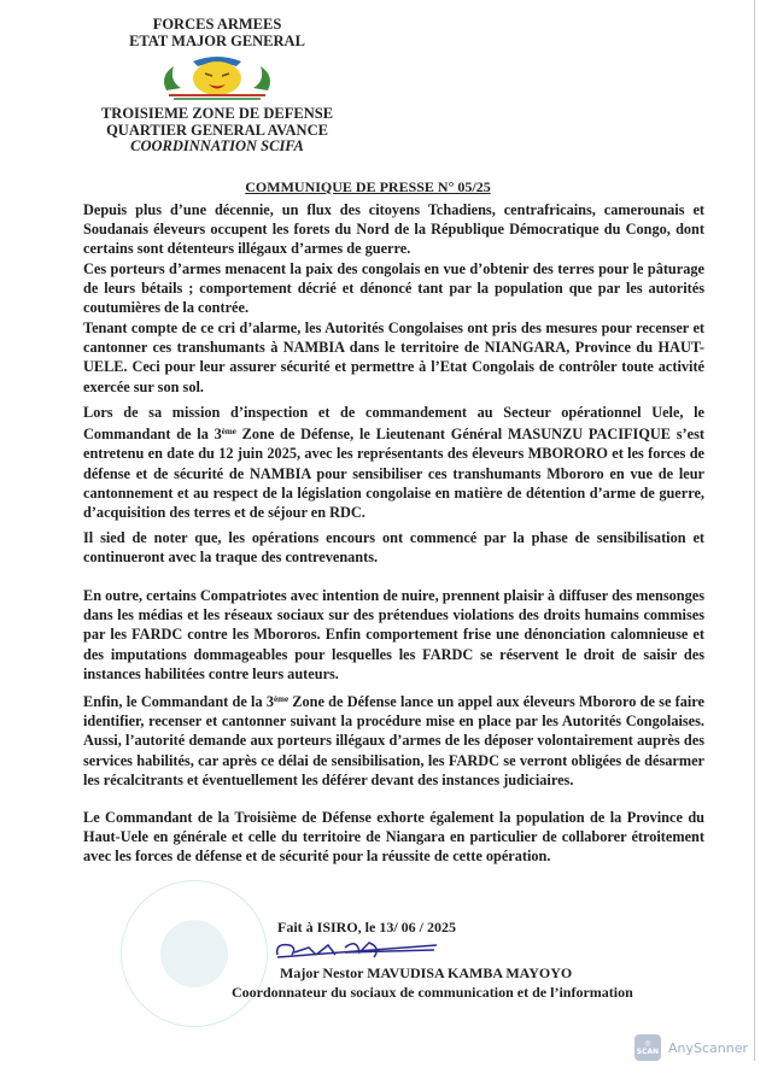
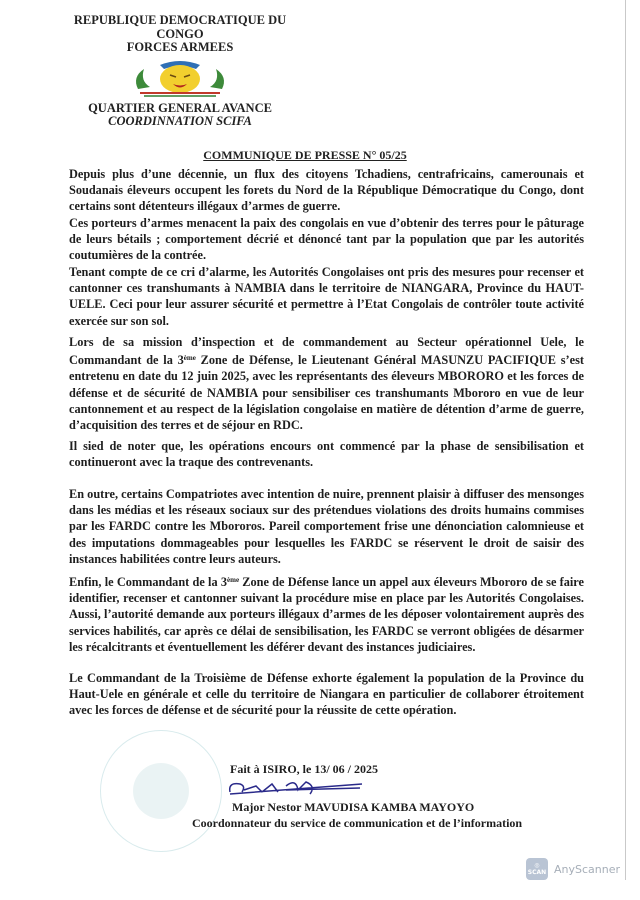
+ REPUBLIQUE DEMOCRATIQUE DU CONGO
  FORCES ARMEES
- ETAT MAJOR GENERAL
- TROISIEME ZONE DE DEFENSE
  QUARTIER GENERAL AVANCE
  COORDINNATION SCIFA
  COMMUNIQUE DE PRESSE N° 05/25
  Depuis plus d’une décennie, un flux des citoyens Tchadiens, centrafricains, camerounais et Soudanais éleveurs occupent les forets du Nord de la République Démocratique du Congo, dont certains sont détenteurs illégaux d’armes de guerre.
  Ces porteurs d’armes menacent la paix des congolais en vue d’obtenir des terres pour le pâturage de leurs bétails ; comportement décrié et dénoncé tant par la population que par les autorités coutumières de la contrée.
  Tenant compte de ce cri d’alarme, les Autorités Congolaises ont pris des mesures pour recenser et cantonner ces transhumants à NAMBIA dans le territoire de NIANGARA, Province du HAUT-UELE. Ceci pour leur assurer sécurité et permettre à l’Etat Congolais de contrôler toute activité exercée sur son sol.
  Lors de sa mission d’inspection et de commandement au Secteur opérationnel Uele, le Commandant de la 3ème Zone de Défense, le Lieutenant Général MASUNZU PACIFIQUE s’est entretenu en date du 12 juin 2025, avec les représentants des éleveurs MBORORO et les forces de défense et de sécurité de NAMBIA pour sensibiliser ces transhumants Mbororo en vue de leur cantonnement et au respect de la législation congolaise en matière de détention d’arme de guerre, d’acquisition des terres et de séjour en RDC.
  Il sied de noter que, les opérations encours ont commencé par la phase de sensibilisation et continueront avec la traque des contrevenants.
- En outre, certains Compatriotes avec intention de nuire, prennent plaisir à diffuser des mensonges dans les médias et les réseaux sociaux sur des prétendues violations des droits humains commises par les FARDC contre les Mbororos. Enfin comportement frise une dénonciation calomnieuse et des imputations dommageables pour lesquelles les FARDC se réservent le droit de saisir des instances habilitées contre leurs auteurs.
+ En outre, certains Compatriotes avec intention de nuire, prennent plaisir à diffuser des mensonges dans les médias et les réseaux sociaux sur des prétendues violations des droits humains commises par les FARDC contre les Mbororos. Pareil comportement frise une dénonciation calomnieuse et des imputations dommageables pour lesquelles les FARDC se réservent le droit de saisir des instances habilitées contre leurs auteurs.
  Enfin, le Commandant de la 3ème Zone de Défense lance un appel aux éleveurs Mbororo de se faire identifier, recenser et cantonner suivant la procédure mise en place par les Autorités Congolaises. Aussi, l’autorité demande aux porteurs illégaux d’armes de les déposer volontairement auprès des services habilités, car après ce délai de sensibilisation, les FARDC se verront obligées de désarmer les récalcitrants et éventuellement les déférer devant des instances judiciaires.
  Le Commandant de la Troisième de Défense exhorte également la population de la Province du Haut-Uele en générale et celle du territoire de Niangara en particulier de collaborer étroitement avec les forces de défense et de sécurité pour la réussite de cette opération.
  Fait à ISIRO, le 13/ 06 / 2025
  Major Nestor MAVUDISA KAMBA MAYOYO
- Coordonnateur du sociaux de communication et de l’information
+ Coordonnateur du service de communication et de l’information
  AnyScanner
